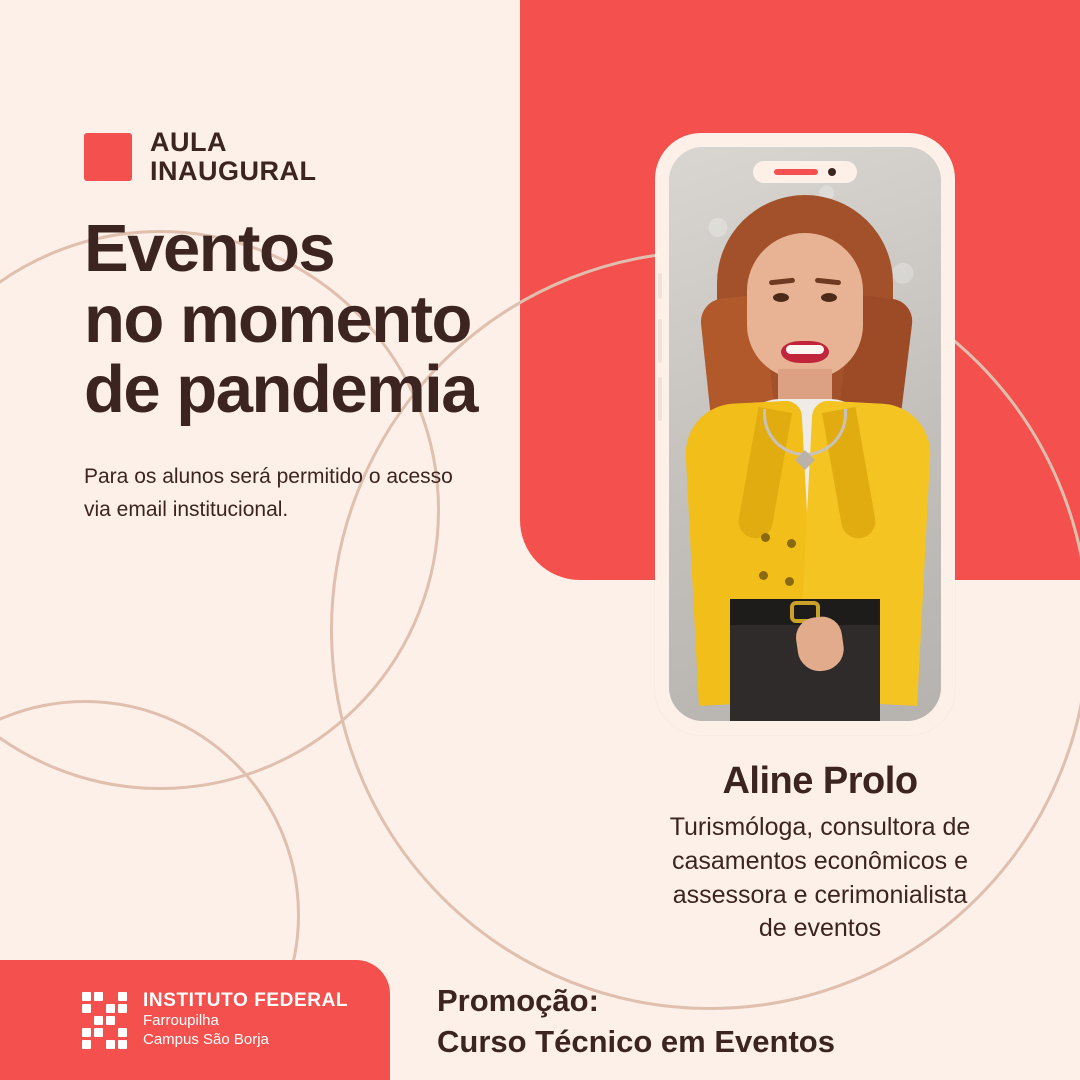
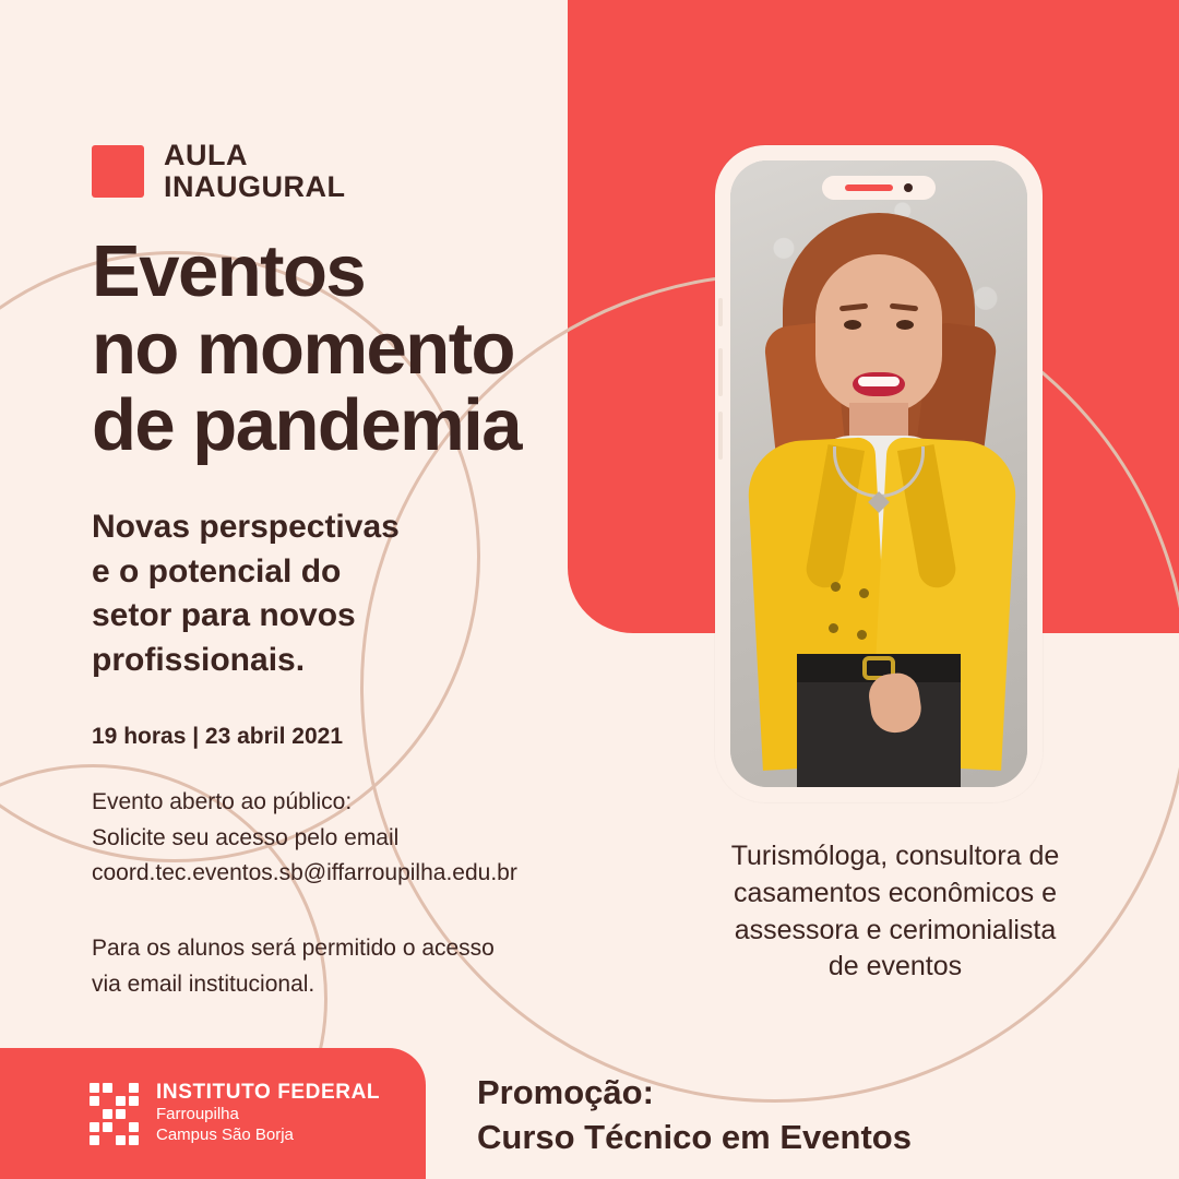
  AULA
  INAUGURAL
  Eventos
  no momento
  de pandemia
+ Novas perspectivas
+ e o potencial do
+ setor para novos
+ profissionais.
+ 19 horas | 23 abril 2021
+ Evento aberto ao público:
+ Solicite seu acesso pelo email
+ coord.tec.eventos.sb@iffarroupilha.edu.br
  Para os alunos será permitido o acesso
  via email institucional.
- Aline Prolo
  Turismóloga, consultora de
  casamentos econômicos e
  assessora e cerimonialista
  de eventos
  INSTITUTO FEDERAL
  Farroupilha
  Campus São Borja
  Promoção:
  Curso Técnico em Eventos
